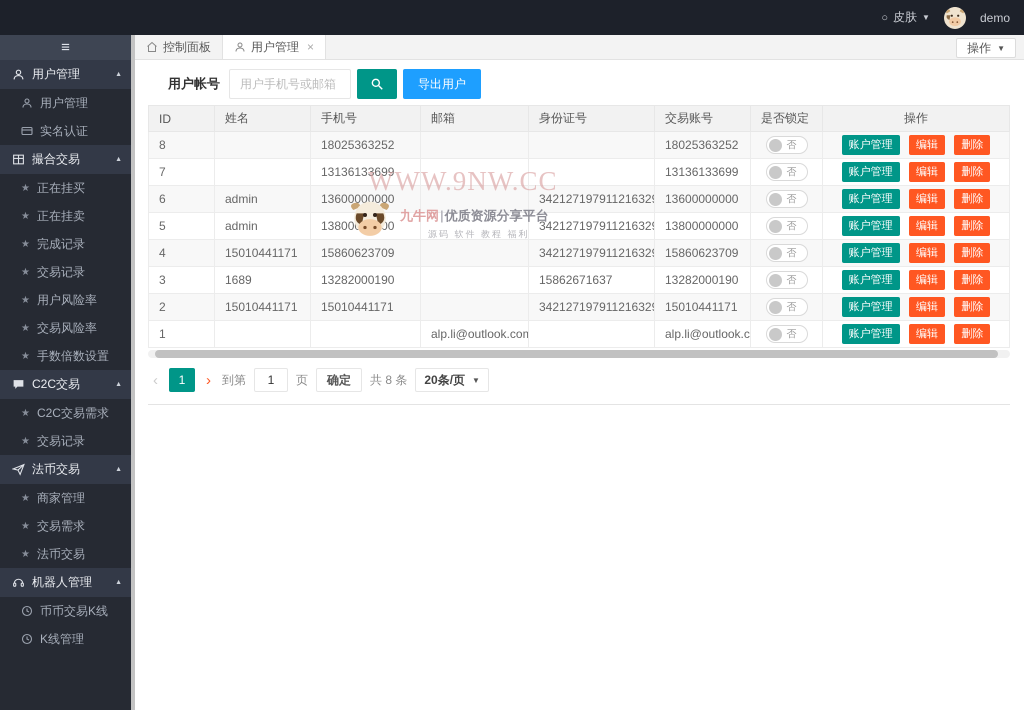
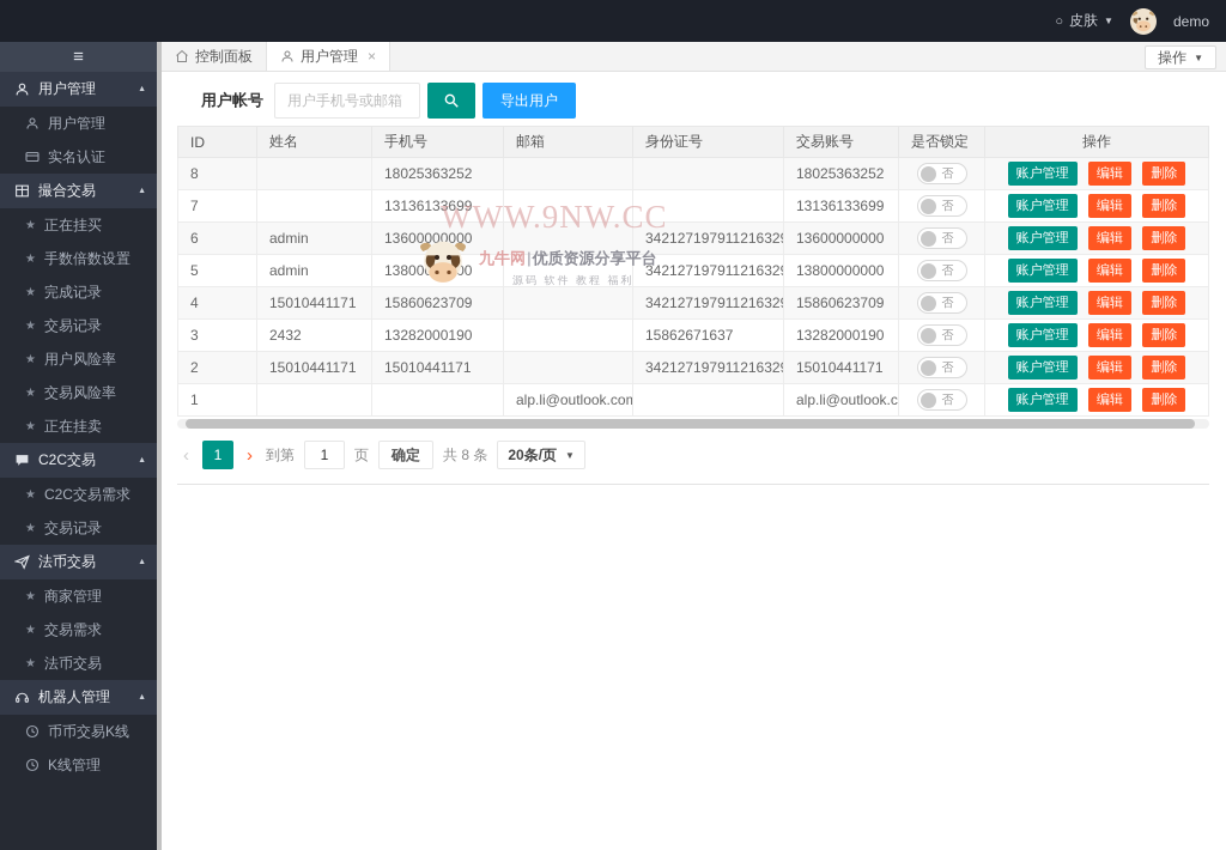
  ○
  皮肤
  ▼
  demo
  ≡
  用户管理
  用户管理
  实名认证
  撮合交易
  ★
  正在挂买
  ★
- 正在挂卖
+ 手数倍数设置
  ★
  完成记录
  ★
  交易记录
  ★
  用户风险率
  ★
  交易风险率
  ★
- 手数倍数设置
+ 正在挂卖
  C2C交易
  ★
  C2C交易需求
  ★
  交易记录
  法币交易
  ★
  商家管理
  ★
  交易需求
  ★
  法币交易
  机器人管理
  币币交易K线
  K线管理
  控制面板
  用户管理
  ×
  操作
  ▼
  用户帐号
  用户手机号或邮箱
  导出用户
  ID	姓名	手机号	邮箱	身份证号	交易账号	是否锁定	操作
  8		18025363252			18025363252	否	账户管理 编辑 删除
  7		13136133699			13136133699	否	账户管理 编辑 删除
  6	admin	13600000000		34212719791121632	13600000000	否	账户管理 编辑 删除
  5	admin	1380000		34212719791121632	13800000000	否	账户管理 编辑 删除
  4	15010441171	15860623709		34212719791121632	15860623709	否	账户管理 编辑 删除
- 3	1689	13282000190		15862671637	13282000190	否	账户管理 编辑 删除
+ 3	2432	13282000190		15862671637	13282000190	否	账户管理 编辑 删除
  2	15010441171	15010441171		34212719791121632	15010441171	否	账户管理 编辑 删除
  1			alp.li@outlook.com		alp.li@outlook.c	否	账户管理 编辑 删除
  ‹
  1
  ›
  到第
  1
  页
  确定
  共 8 条
  20条/页
  ▼
  WWW.9NW.CC
  九牛网|优质资源分享平台
  源码 软件 教程 福利
